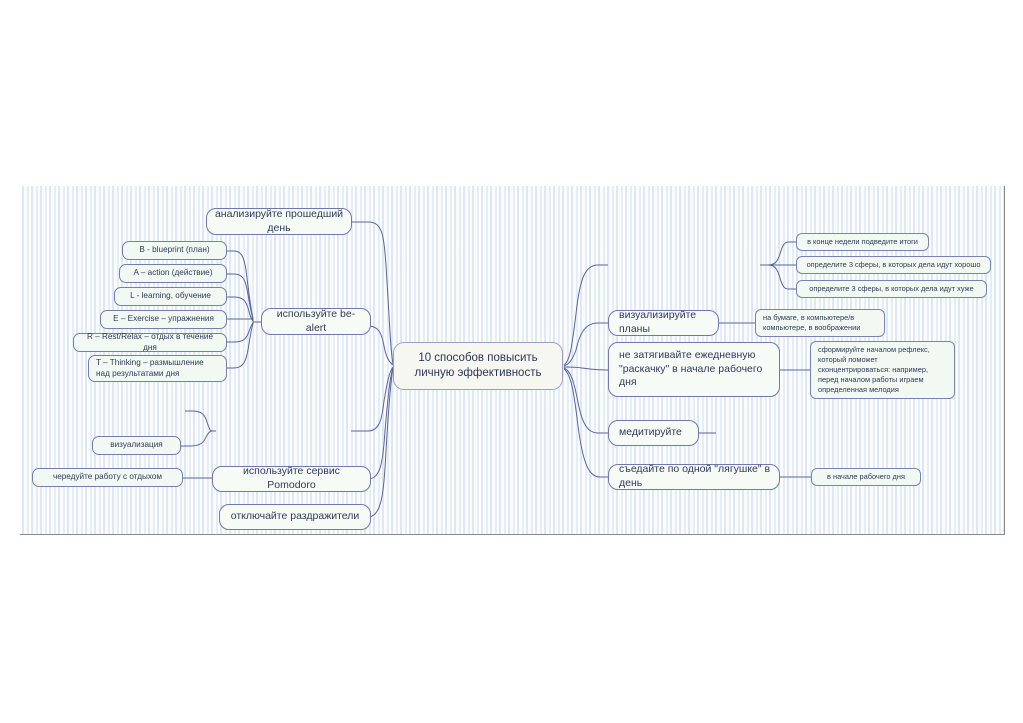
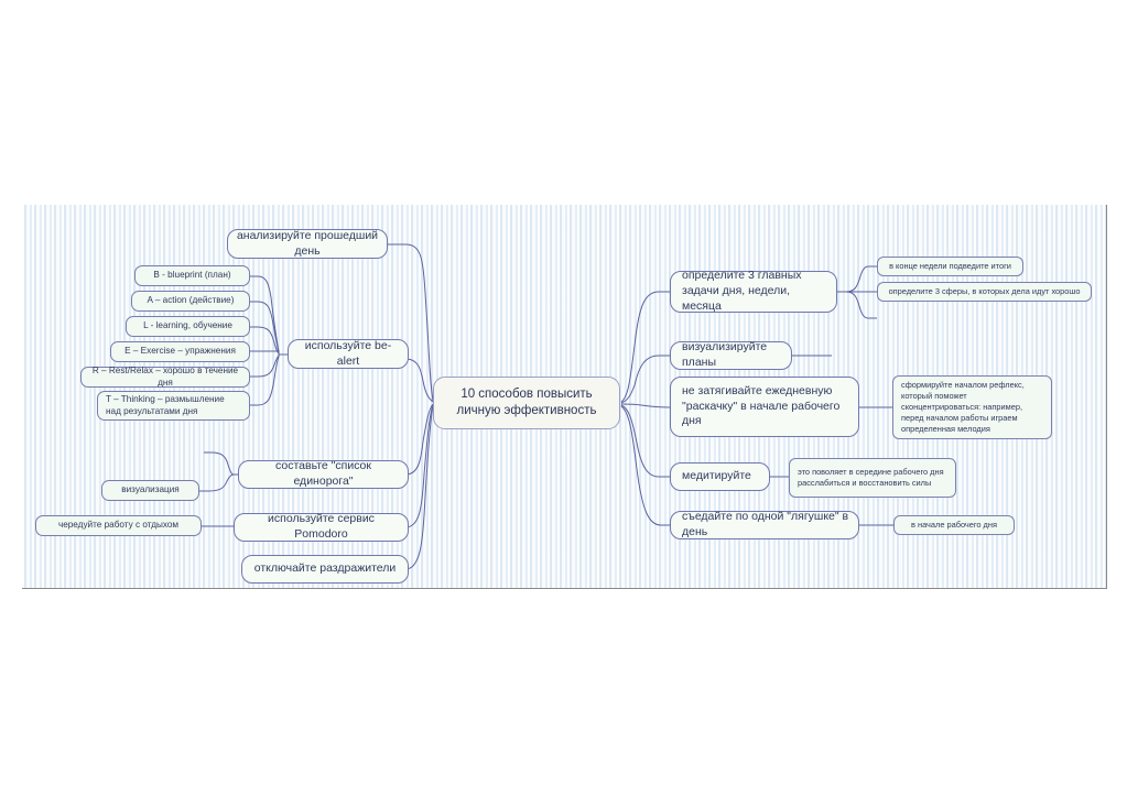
  10 способов повысить личную эффективность
  анализируйте прошедший день
  используйте be-alert
+ составьте "список единорога"
  используйте сервис Pomodoro
  отключайте раздражители
  B - blueprint (план)
  A – action (действие)
  L - learning, обучение
  E – Exercise – упражнения
- R – Rest/Relax – отдых в течение дня
+ R – Rest/Relax – хорошо в течение дня
  T – Thinking – размышление над результатами дня
  визуализация
  чередуйте работу с отдыхом
+ определите 3 главных задачи дня, недели, месяца
  визуализируйте планы
  не затягивайте ежедневную "раскачку" в начале рабочего дня
  медитируйте
  съедайте по одной "лягушке" в день
  в конце недели подведите итоги
  определите 3 сферы, в которых дела идут хорошо
- определите 3 сферы, в которых дела идут хуже
- на бумаге, в компьютере/в компьютере, в воображении
  сформируйте началом рефлекс, который поможет сконцентрироваться: например, перед началом работы играем определенная мелодия
+ это поволяет в середине рабочего дня расслабиться и восстановить силы
  в начале рабочего дня
